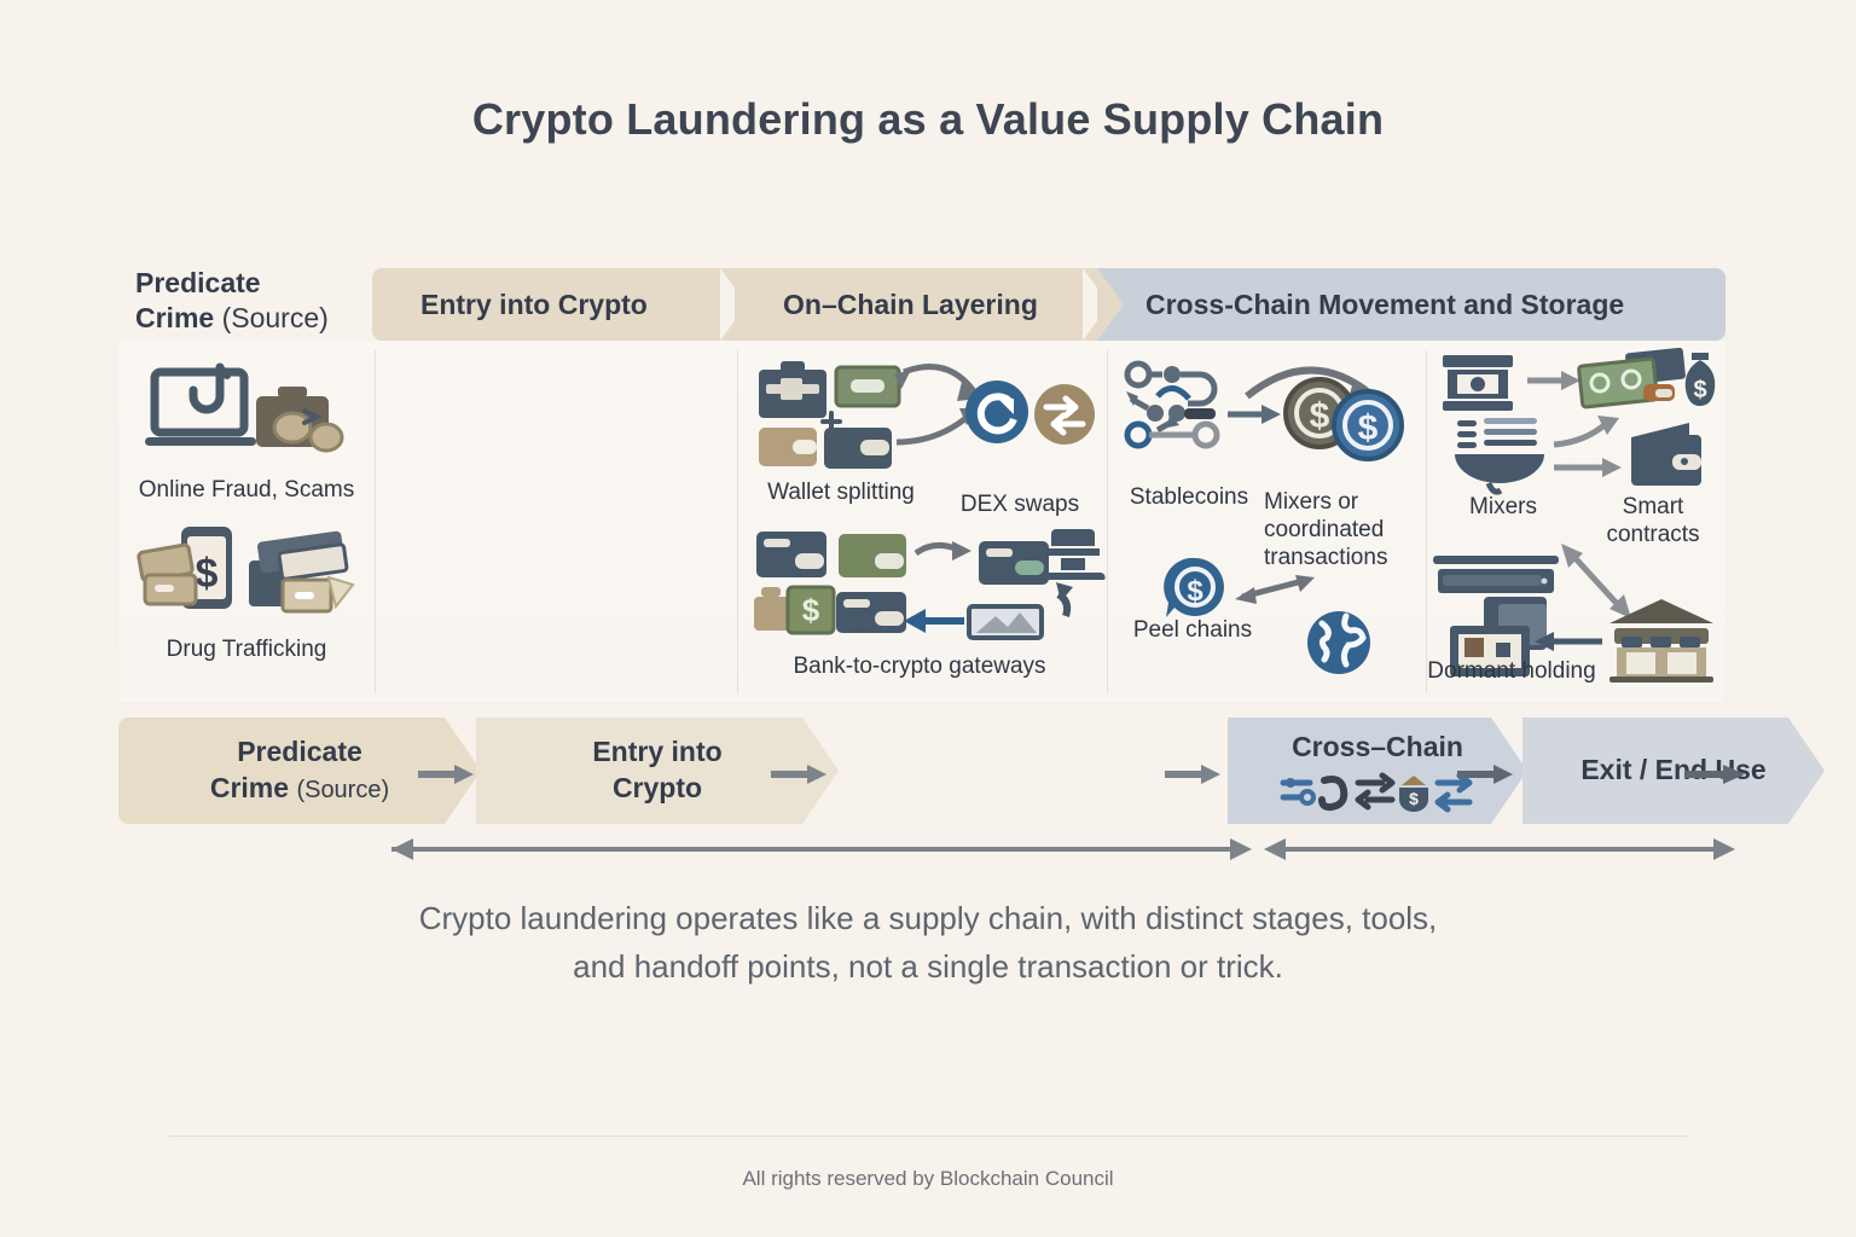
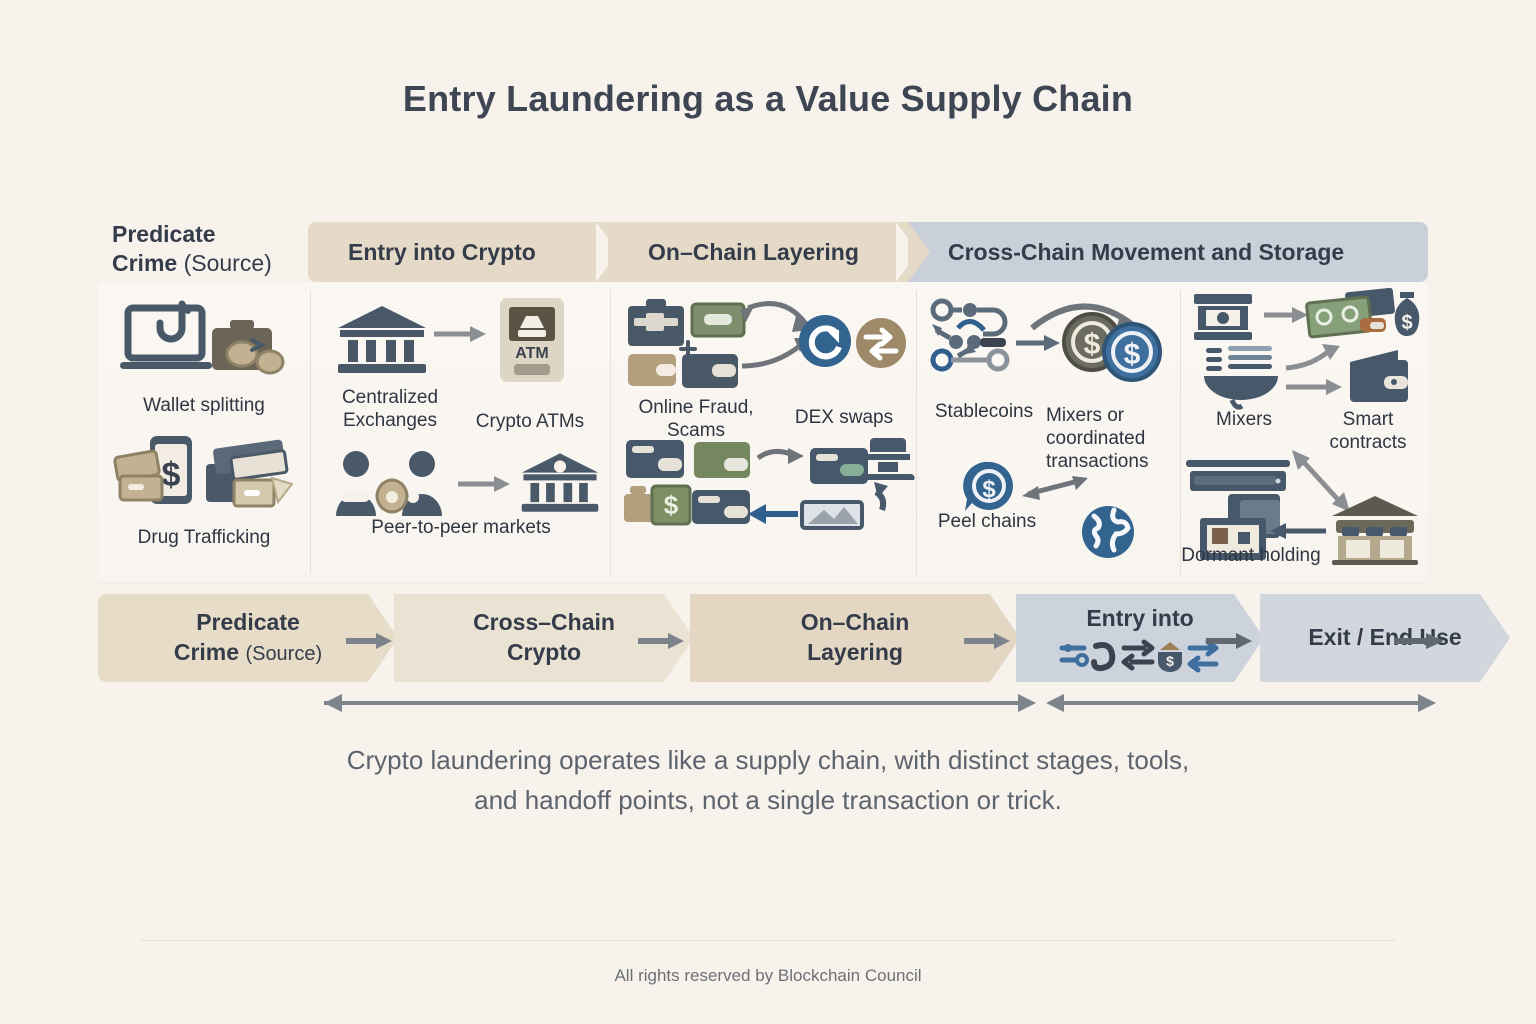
- Crypto Laundering as a Value Supply Chain
+ Entry Laundering as a Value Supply Chain
  Predicate
  Crime (Source)
  Entry into Crypto
  On–Chain Layering
  Cross-Chain Movement and Storage
- Online Fraud, Scams
+ Wallet splitting
  $
  Drug Trafficking
+ ATM
+ Centralized
+ Exchanges
+ Crypto ATMs
+ Peer-to-peer markets
- Wallet splitting
+ Online Fraud, Scams
  DEX swaps
  $
- Bank-to-crypto gateways
  $
  $
  Stablecoins
  Mixers or
  coordinated
  transactions
  $
  Peel chains
  $
  Mixers
  Smart
  contracts
  Dormant holding
  Predicate
  Crime (Source)
- Entry into
+ Cross–Chain
  Crypto
+ On–Chain
+ Layering
- Cross–Chain
+ Entry into
  $
  Exit / Endse
  Crypto laundering operates like a supply chain, with distinct stages, tools,
  and handoff points, not a single transaction or trick.
  All rights reserved by Blockchain Council
